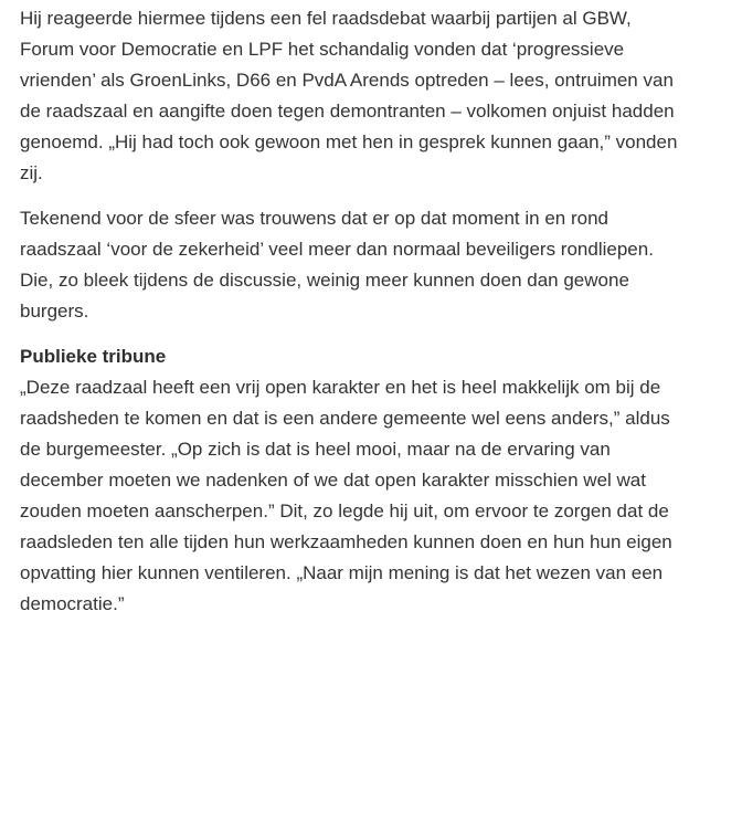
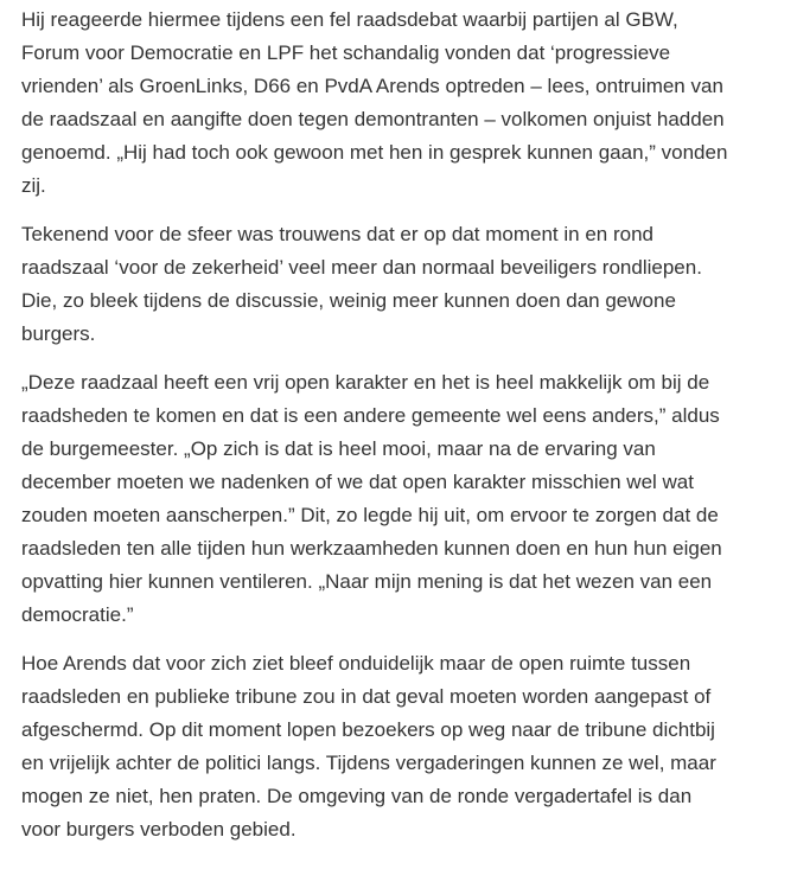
  Hij reageerde hiermee tijdens een fel raadsdebat waarbij partijen al GBW,
  Forum voor Democratie en LPF het schandalig vonden dat ‘progressieve
  vrienden’ als GroenLinks, D66 en PvdA Arends optreden – lees, ontruimen van
  de raadszaal en aangifte doen tegen demontranten – volkomen onjuist hadden
  genoemd. „Hij had toch ook gewoon met hen in gesprek kunnen gaan,” vonden
  zij.
  Tekenend voor de sfeer was trouwens dat er op dat moment in en rond
  raadszaal ‘voor de zekerheid’ veel meer dan normaal beveiligers rondliepen.
  Die, zo bleek tijdens de discussie, weinig meer kunnen doen dan gewone
  burgers.
- Publieke tribune
  „Deze raadzaal heeft een vrij open karakter en het is heel makkelijk om bij de
  raadsheden te komen en dat is een andere gemeente wel eens anders,” aldus
  de burgemeester. „Op zich is dat is heel mooi, maar na de ervaring van
  december moeten we nadenken of we dat open karakter misschien wel wat
  zouden moeten aanscherpen.” Dit, zo legde hij uit, om ervoor te zorgen dat de
  raadsleden ten alle tijden hun werkzaamheden kunnen doen en hun hun eigen
  opvatting hier kunnen ventileren. „Naar mijn mening is dat het wezen van een
  democratie.”
+ Hoe Arends dat voor zich ziet bleef onduidelijk maar de open ruimte tussen
+ raadsleden en publieke tribune zou in dat geval moeten worden aangepast of
+ afgeschermd. Op dit moment lopen bezoekers op weg naar de tribune dichtbij
+ en vrijelijk achter de politici langs. Tijdens vergaderingen kunnen ze wel, maar
+ mogen ze niet, hen praten. De omgeving van de ronde vergadertafel is dan
+ voor burgers verboden gebied.
